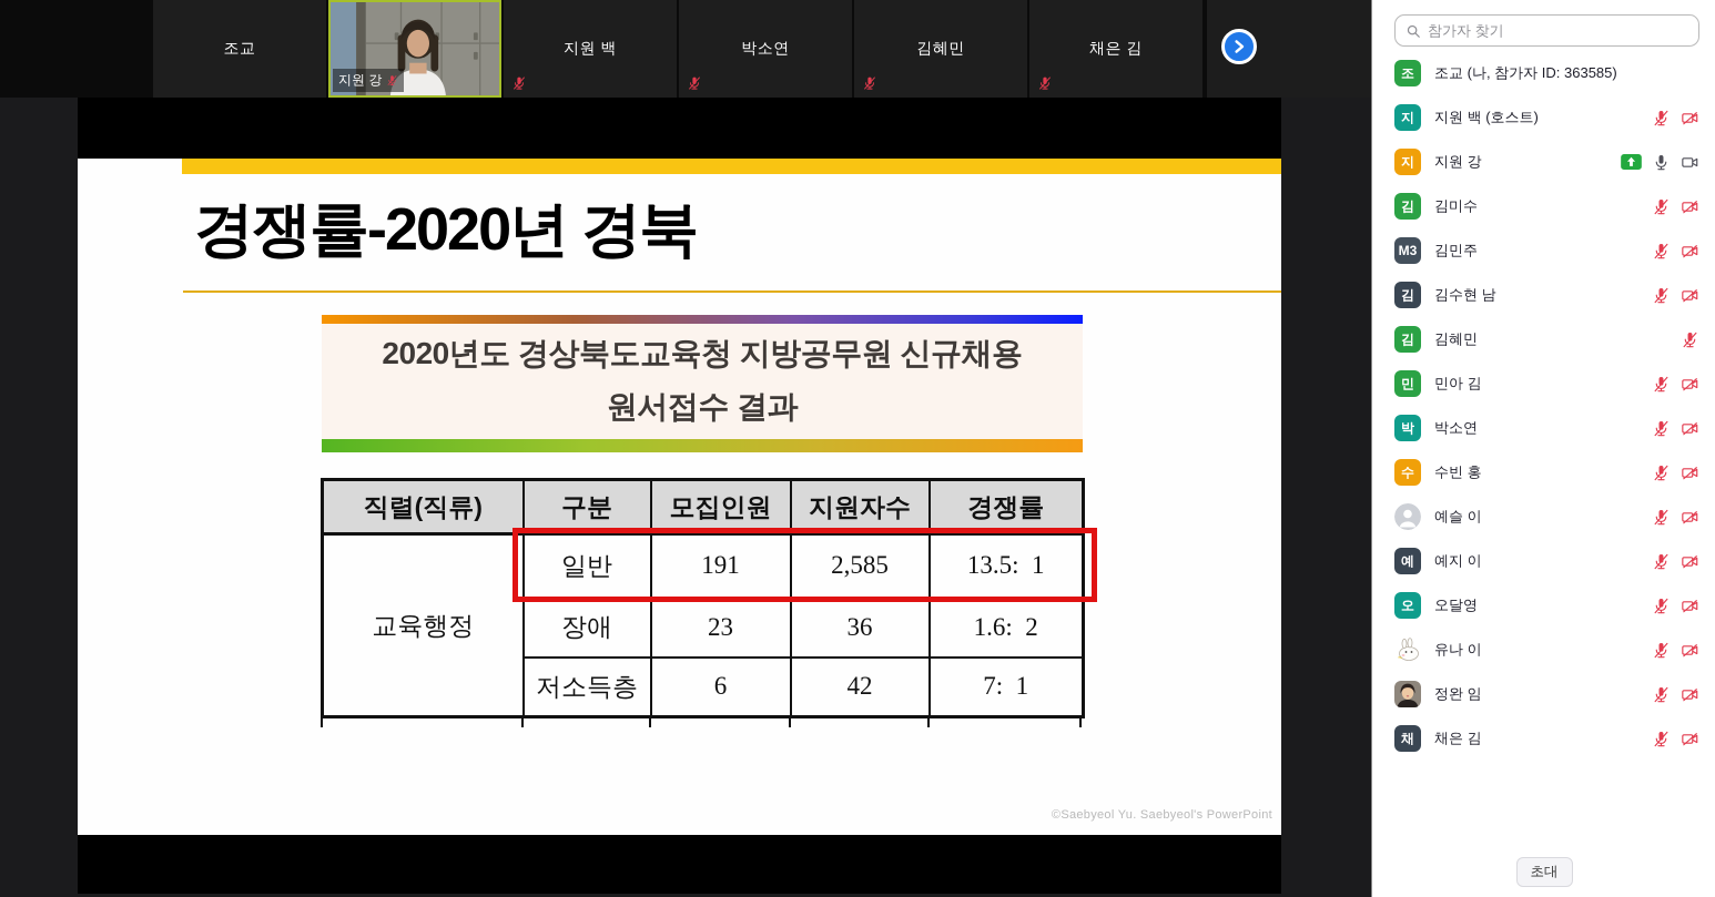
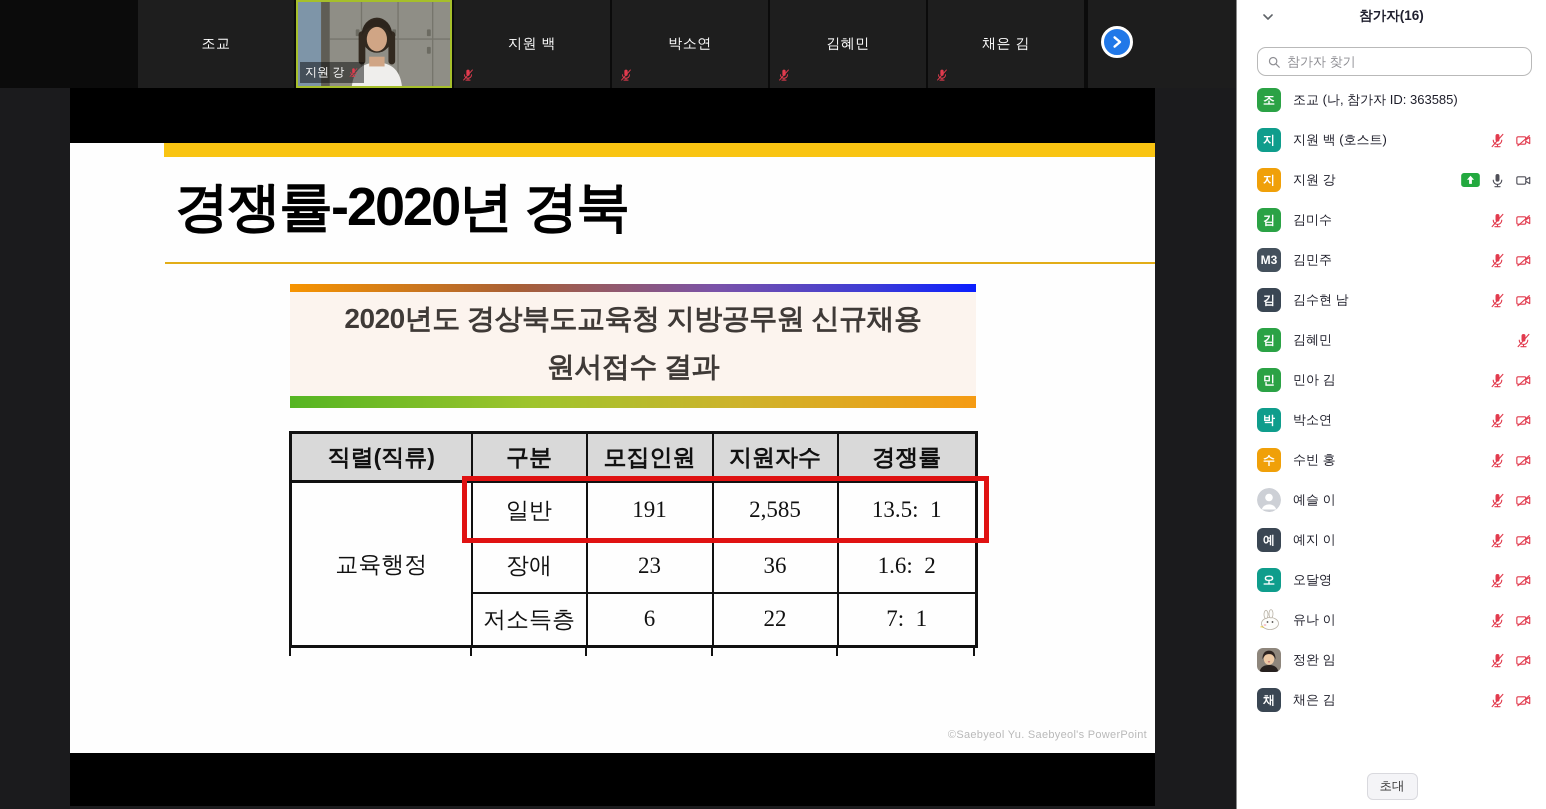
  조교
  지원 강
  지원 백
  박소연
  김혜민
  채은 김
  경쟁률-2020년 경북
  2020년도 경상북도교육청 지방공무원 신규채용
  원서접수 결과
  직렬(직류)	구분	모집인원	지원자수	경쟁률
  교육행정	일반	191	2,585	13.5: 1
  장애	23	36	1.6: 2
- 저소득층	6	42	7: 1
+ 저소득층	6	22	7: 1
  ©Saebyeol Yu. Saebyeol's PowerPoint
+ 참가자(16)
  참가자 찾기
  조
  조교 (나, 참가자 ID: 363585)
  지
  지원 백 (호스트)
  지
  지원 강
  김
  김미수
  M3
  김민주
  김
  김수현 남
  김
  김혜민
  민
  민아 김
  박
  박소연
  수
  수빈 홍
  예슬 이
  예
  예지 이
  오
  오달영
  유나 이
  정완 임
  채
  채은 김
  초대
